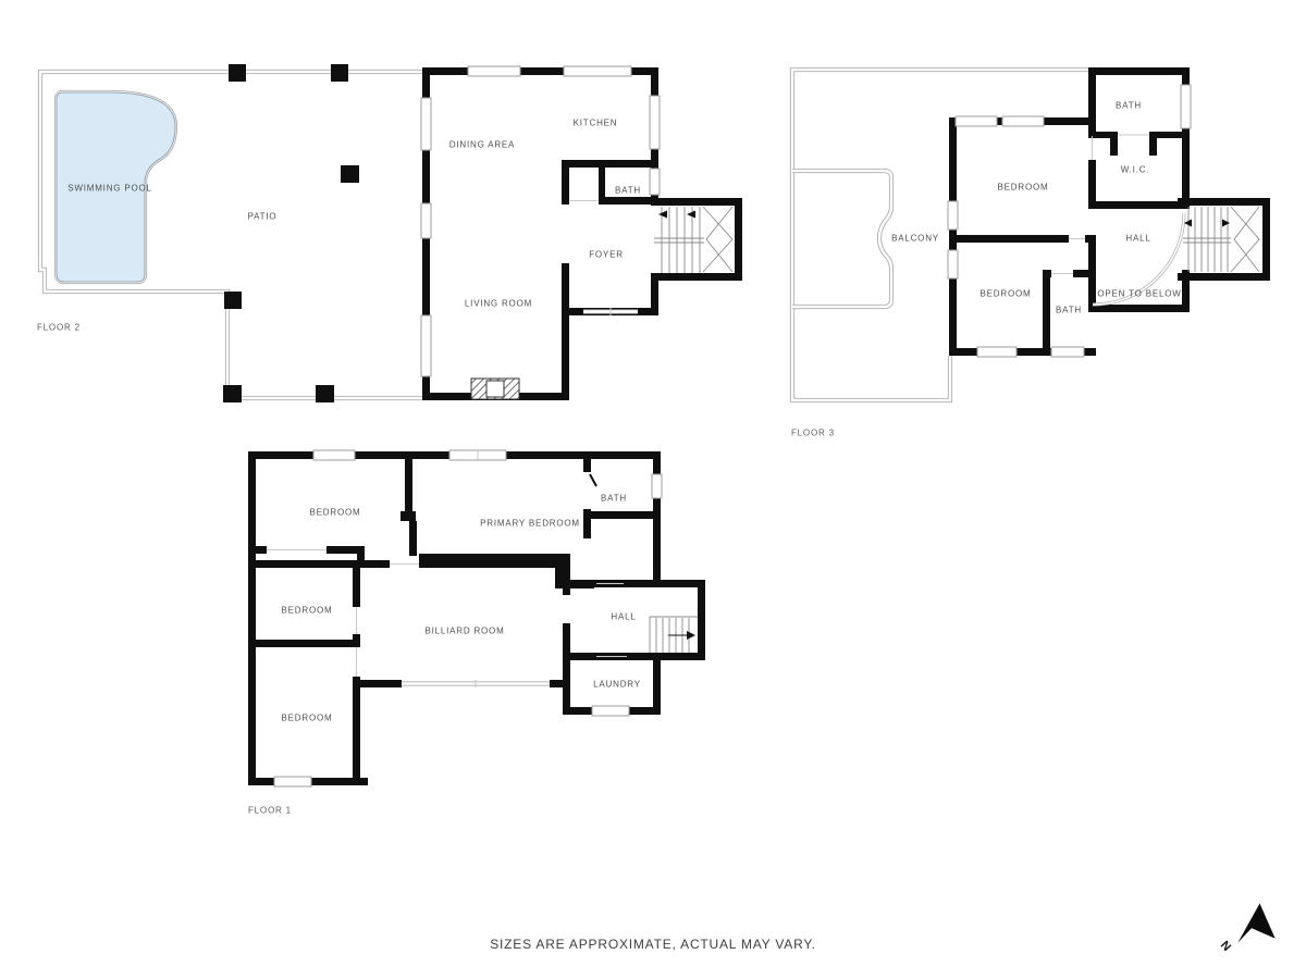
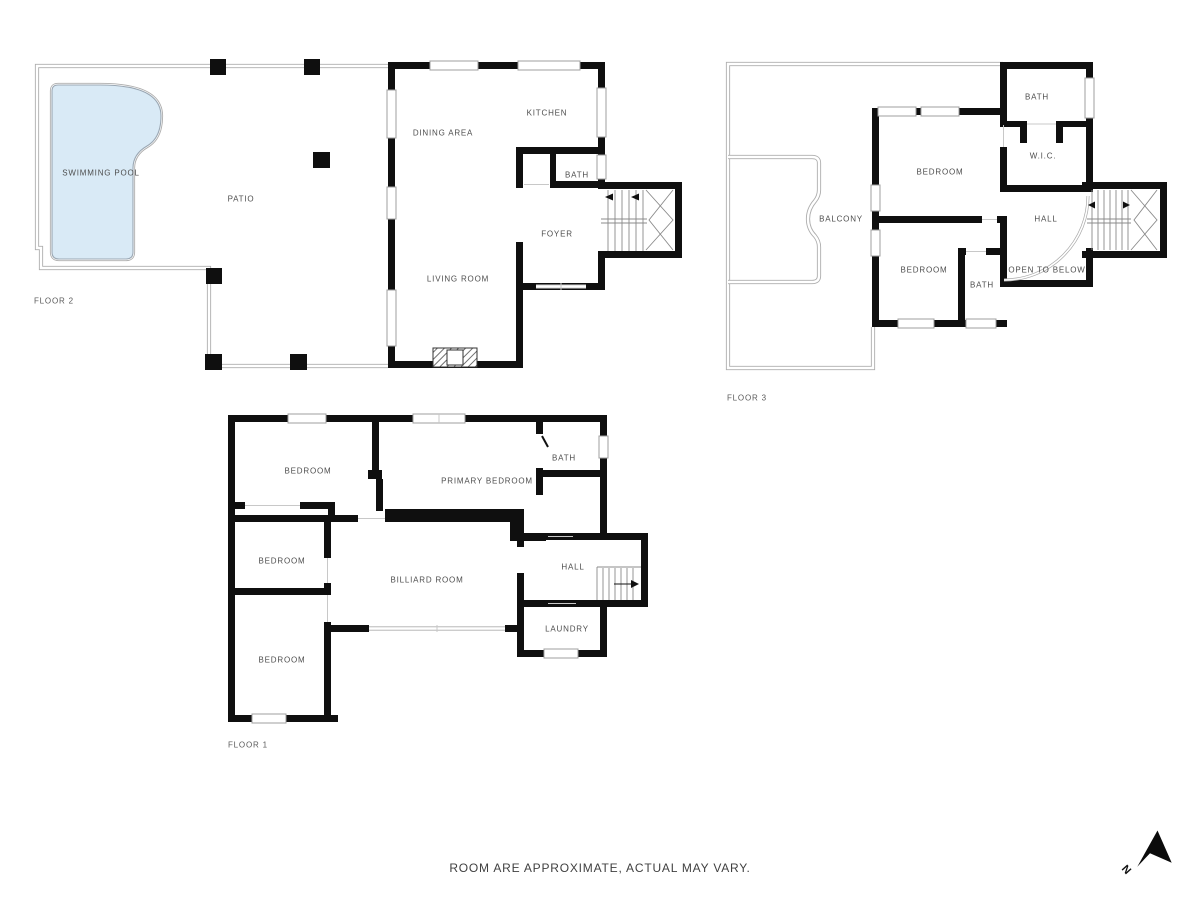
  SWIMMING POOL
  PATIO
  DINING AREA
  KITCHEN
  BATH
  FOYER
  LIVING ROOM
  FLOOR 2
  BATH
  W.I.C.
  BEDROOM
  BALCONY
  HALL
  BEDROOM
  BATH
  OPEN TO BELOW
  FLOOR 3
  BEDROOM
  PRIMARY BEDROOM
  BATH
  BEDROOM
  BILLIARD ROOM
  HALL
  BEDROOM
  LAUNDRY
  FLOOR 1
- SIZES ARE APPROXIMATE, ACTUAL MAY VARY.
+ ROOM ARE APPROXIMATE, ACTUAL MAY VARY.
